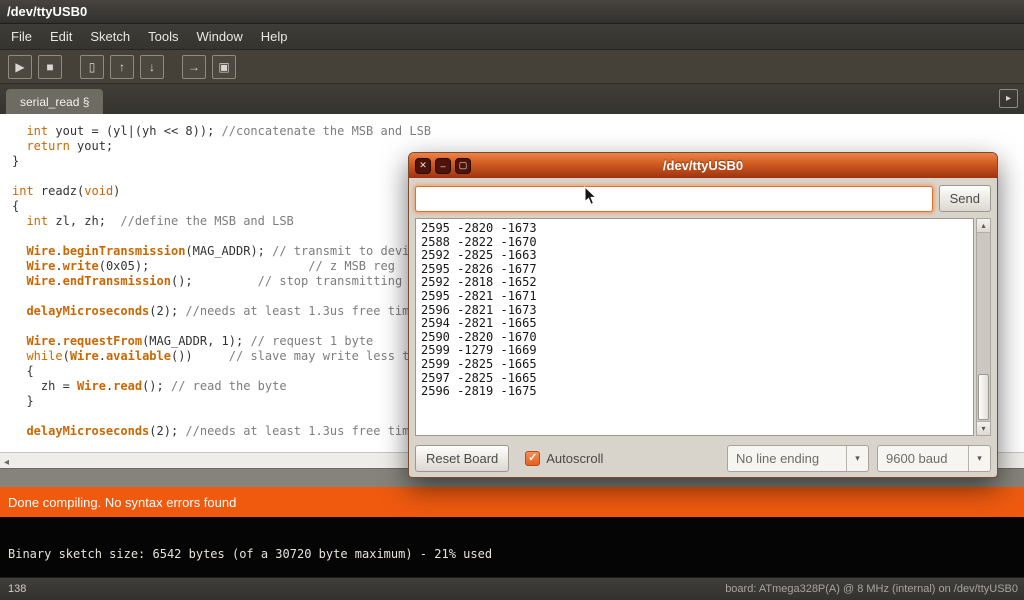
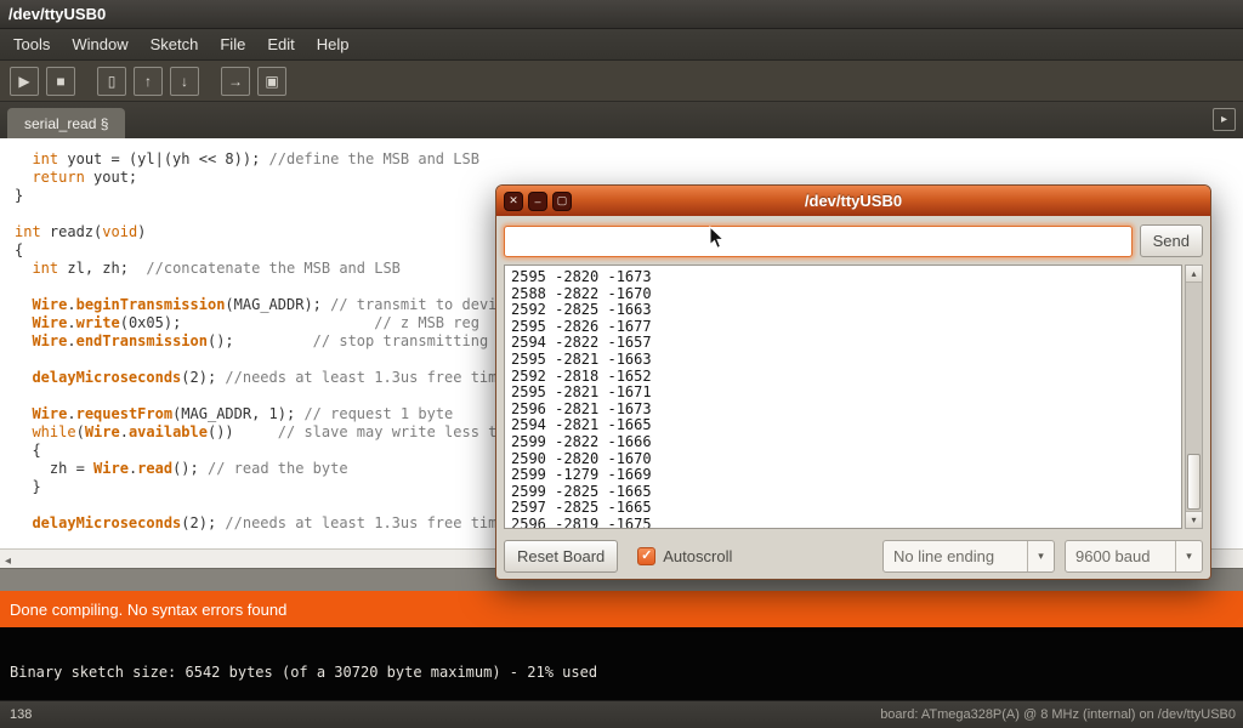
  /dev/ttyUSB0
- File
+ Tools
- Edit
+ Window
  Sketch
- Tools
+ File
- Window
+ Edit
  Help
  ▶
  ■
  ▯
  ↑
  ↓
  →
  ▣
  serial_read §
  ▸
- int yout = (yl|(yh << 8)); //concatenate the MSB and LSB
+ int yout = (yl|(yh << 8)); //define the MSB and LSB
  return yout;
  }
  int readz(void)
  {
- int zl, zh; //define the MSB and LSB
+ int zl, zh; //concatenate the MSB and LSB
  Wire.beginTransmission(MAG_ADDR); // transmit to devi
  Wire.write(0x05); // z MSB reg
  Wire.endTransmission(); // stop transmitting
  delayMicroseconds(2); //needs at least 1.3us free tim
  Wire.requestFrom(MAG_ADDR, 1); // request 1 byte
  while(Wire.available()) // slave may write less t
  {
  zh = Wire.read(); // read the byte
  }
  delayMicroseconds(2); //needs at least 1.3us free tim
  Done compiling. No syntax errors found
  Binary sketch size: 6542 bytes (of a 30720 byte maximum) - 21% used
  138
  board: ATmega328P(A) @ 8 MHz (internal) on /dev/ttyUSB0
  /dev/ttyUSB0
  ✕
  –
  ▢
  Send
  2595 -2820 -1673
  2588 -2822 -1670
  2592 -2825 -1663
  2595 -2826 -1677
+ 2594 -2822 -1657
+ 2595 -2821 -1663
  2592 -2818 -1652
  2595 -2821 -1671
  2596 -2821 -1673
  2594 -2821 -1665
+ 2599 -2822 -1666
  2590 -2820 -1670
  2599 -1279 -1669
  2599 -2825 -1665
  2597 -2825 -1665
  2596 -2819 -1675
  Reset Board
  Autoscroll
  No line ending
  9600 baud
